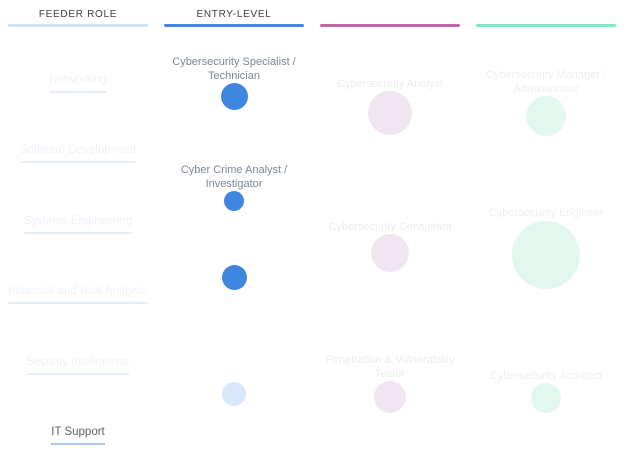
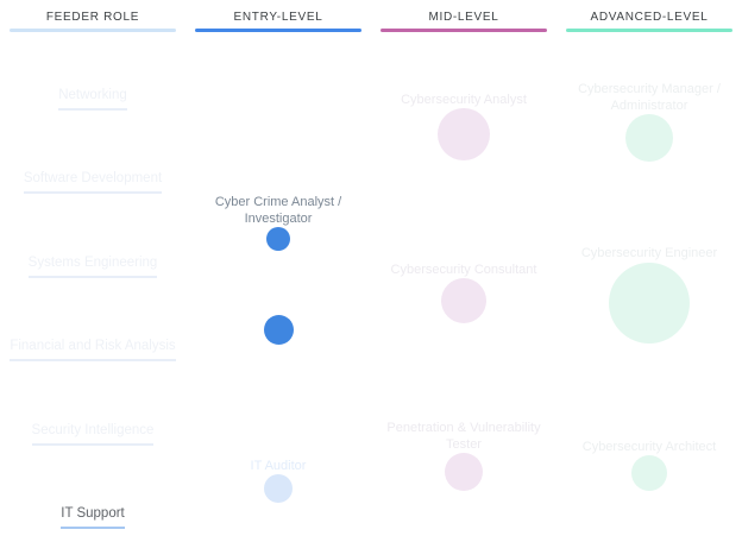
  FEEDER ROLE
  IT Support
  ENTRY-LEVEL
- Cybersecurity Specialist /
- Technician
  Cyber Crime Analyst /
  Investigator
+ IT Auditor
+ MID-LEVEL
+ ADVANCED-LEVEL
